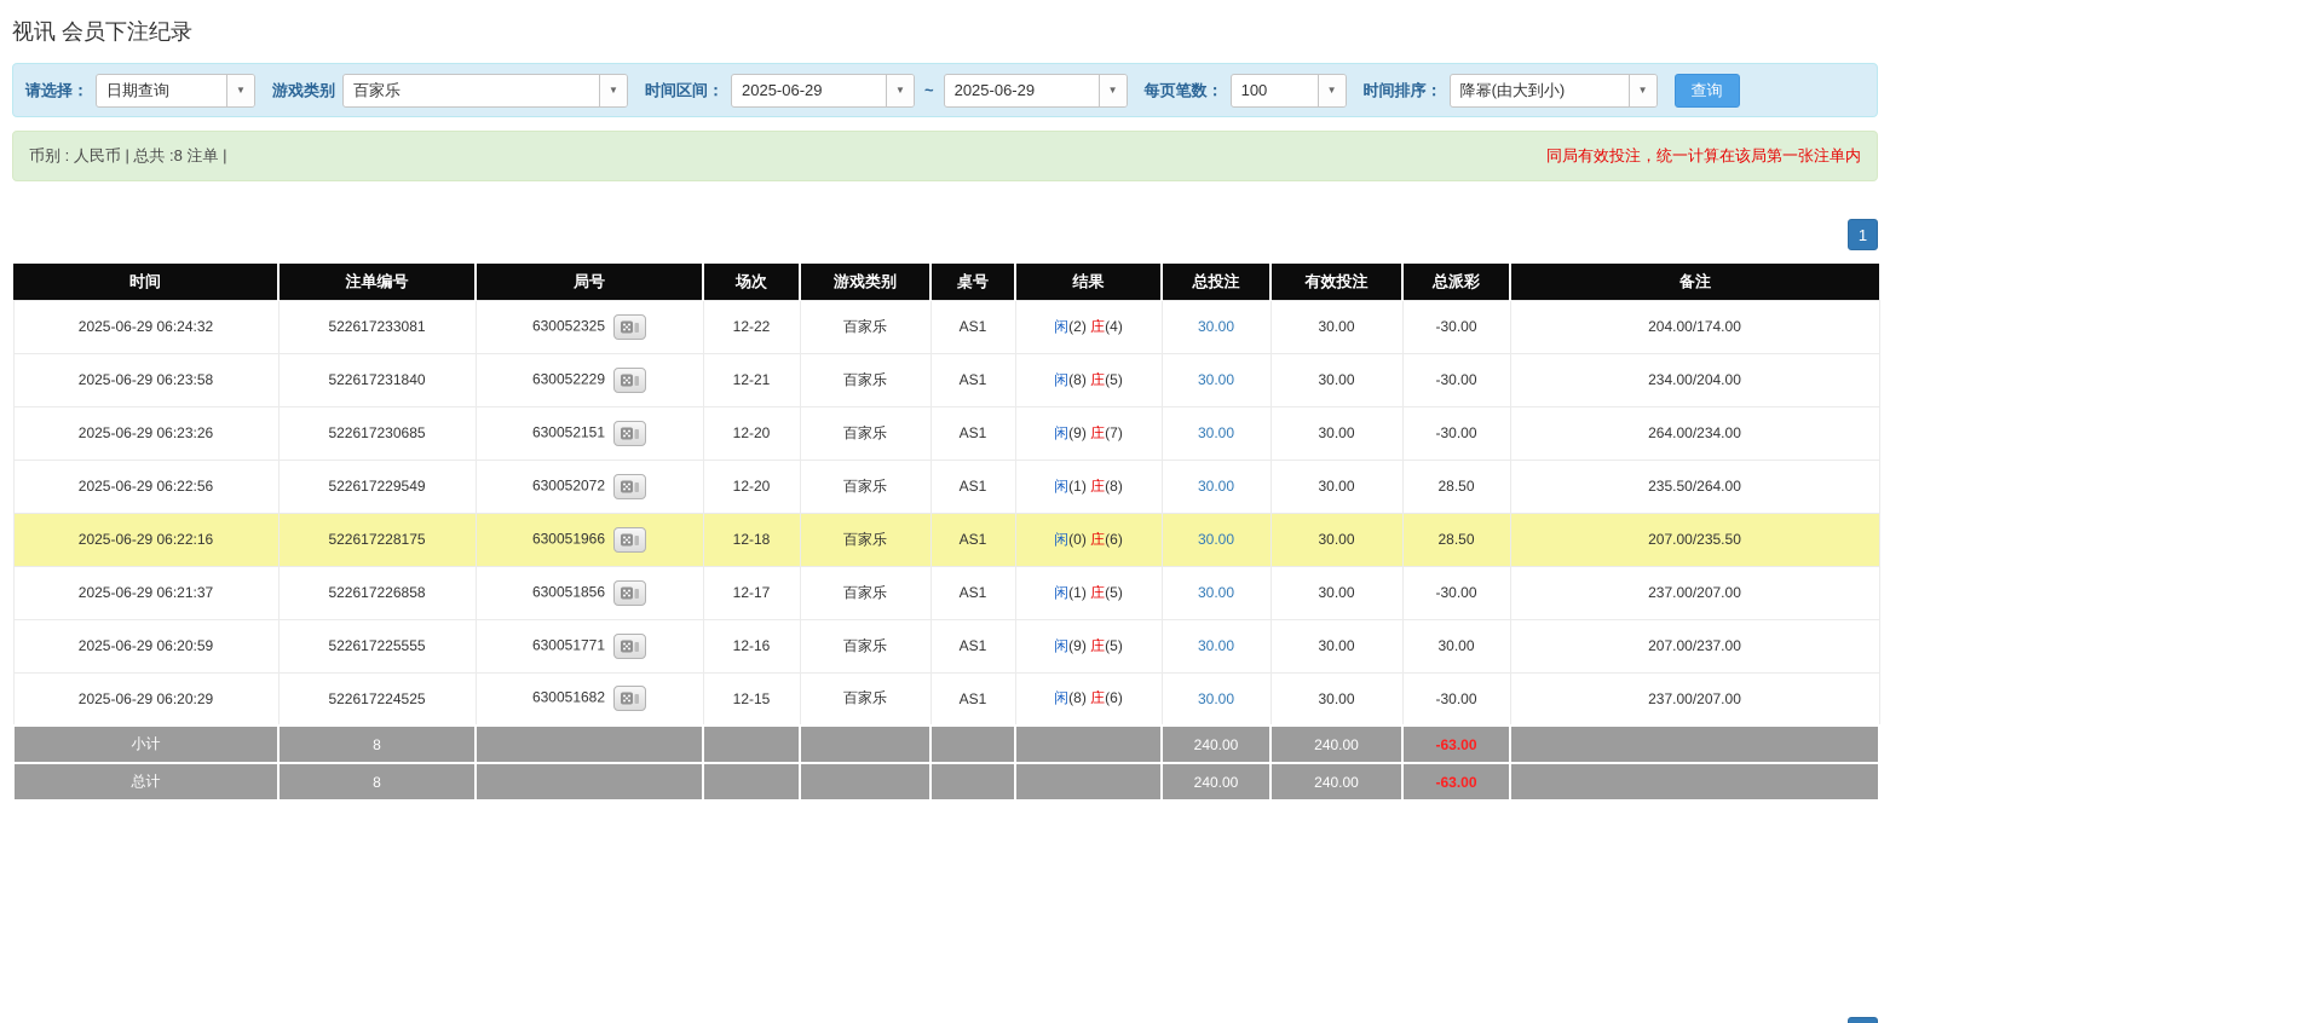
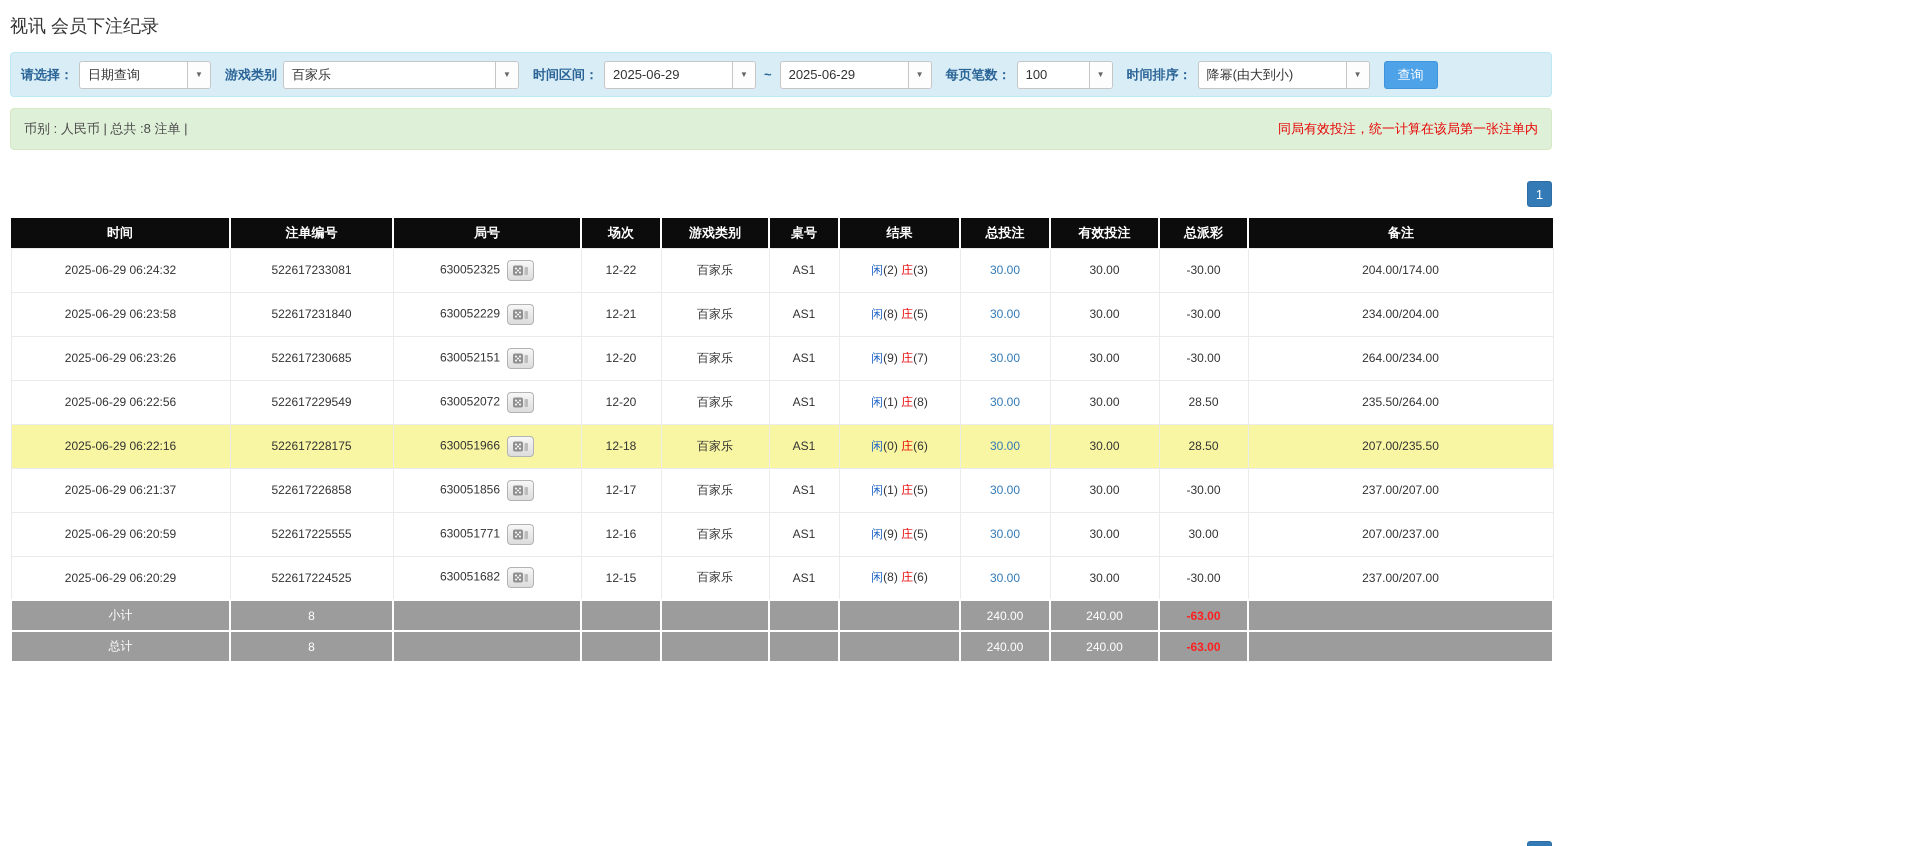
  视讯 会员下注纪录
  请选择：
  日期查询
  ▼
  游戏类别
  百家乐
  ▼
  时间区间：
  2025-06-29
  ▼
  ~
  2025-06-29
  ▼
  每页笔数：
  100
  ▼
  时间排序：
  降幂(由大到小)
  ▼
  查询
  币别 : 人民币 | 总共 :8 注单 |
  同局有效投注，统一计算在该局第一张注单内
  1
  时间	注单编号	局号	场次	游戏类别	桌号	结果	总投注	有效投注	总派彩	备注
- 2025-06-29 06:24:32	522617233081	630052325	12-22	百家乐	AS1	闲(2) 庄(4)	30.00	30.00	-30.00	204.00/174.00
+ 2025-06-29 06:24:32	522617233081	630052325	12-22	百家乐	AS1	闲(2) 庄(3)	30.00	30.00	-30.00	204.00/174.00
  2025-06-29 06:23:58	522617231840	630052229	12-21	百家乐	AS1	闲(8) 庄(5)	30.00	30.00	-30.00	234.00/204.00
  2025-06-29 06:23:26	522617230685	630052151	12-20	百家乐	AS1	闲(9) 庄(7)	30.00	30.00	-30.00	264.00/234.00
  2025-06-29 06:22:56	522617229549	630052072	12-20	百家乐	AS1	闲(1) 庄(8)	30.00	30.00	28.50	235.50/264.00
  2025-06-29 06:22:16	522617228175	630051966	12-18	百家乐	AS1	闲(0) 庄(6)	30.00	30.00	28.50	207.00/235.50
  2025-06-29 06:21:37	522617226858	630051856	12-17	百家乐	AS1	闲(1) 庄(5)	30.00	30.00	-30.00	237.00/207.00
  2025-06-29 06:20:59	522617225555	630051771	12-16	百家乐	AS1	闲(9) 庄(5)	30.00	30.00	30.00	207.00/237.00
  2025-06-29 06:20:29	522617224525	630051682	12-15	百家乐	AS1	闲(8) 庄(6)	30.00	30.00	-30.00	237.00/207.00
  小计	8						240.00	240.00	-63.00
  总计	8						240.00	240.00	-63.00
